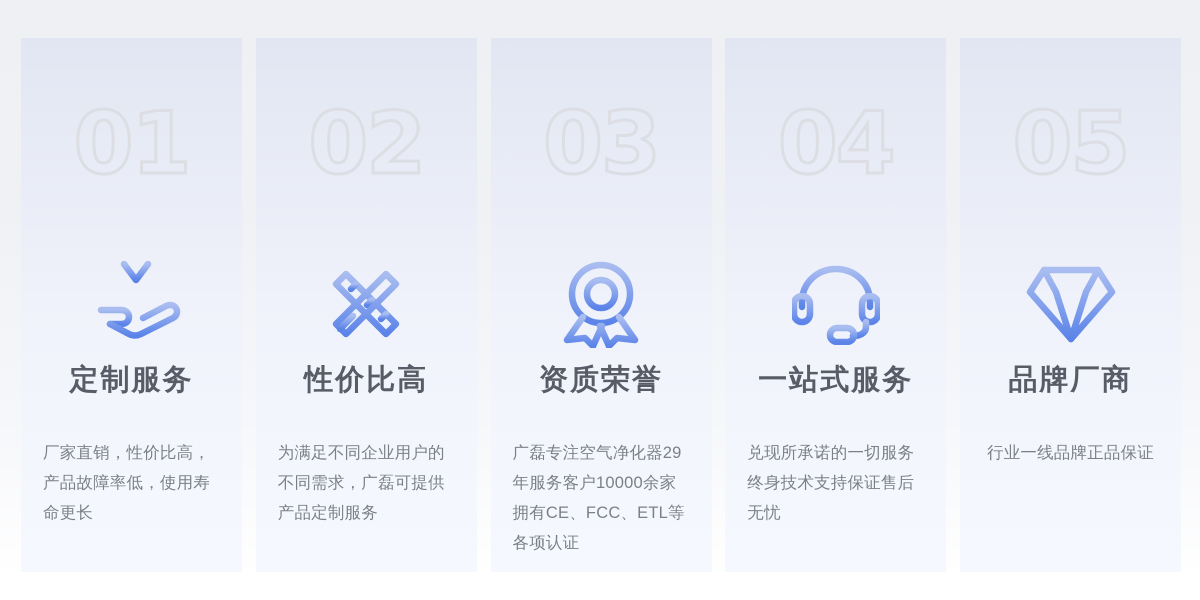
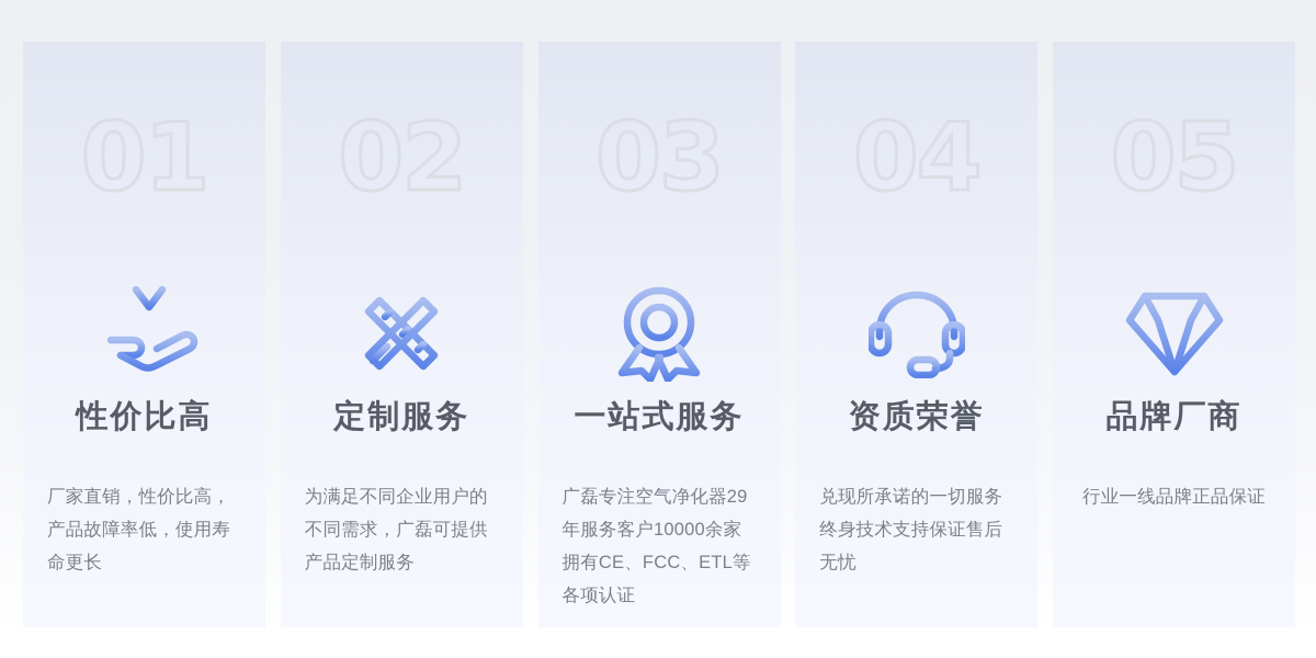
- 定制服务
+ 性价比高
  厂家直销，性价比高，产品故障率低，使用寿命更长
- 性价比高
+ 定制服务
  为满足不同企业用户的不同需求，广磊可提供产品定制服务
- 资质荣誉
+ 一站式服务
  广磊专注空气净化器29年服务客户10000余家拥有CE、FCC、ETL等各项认证
- 一站式服务
+ 资质荣誉
  兑现所承诺的一切服务终身技术支持保证售后无忧
  品牌厂商
  行业一线品牌正品保证
